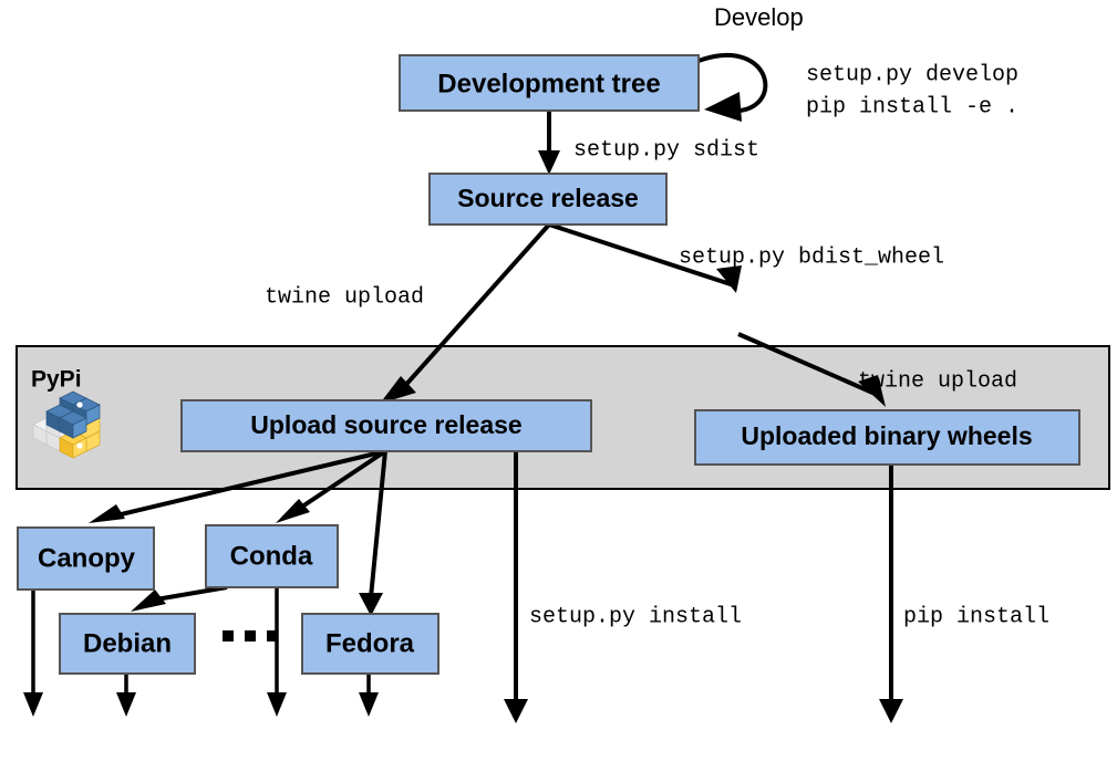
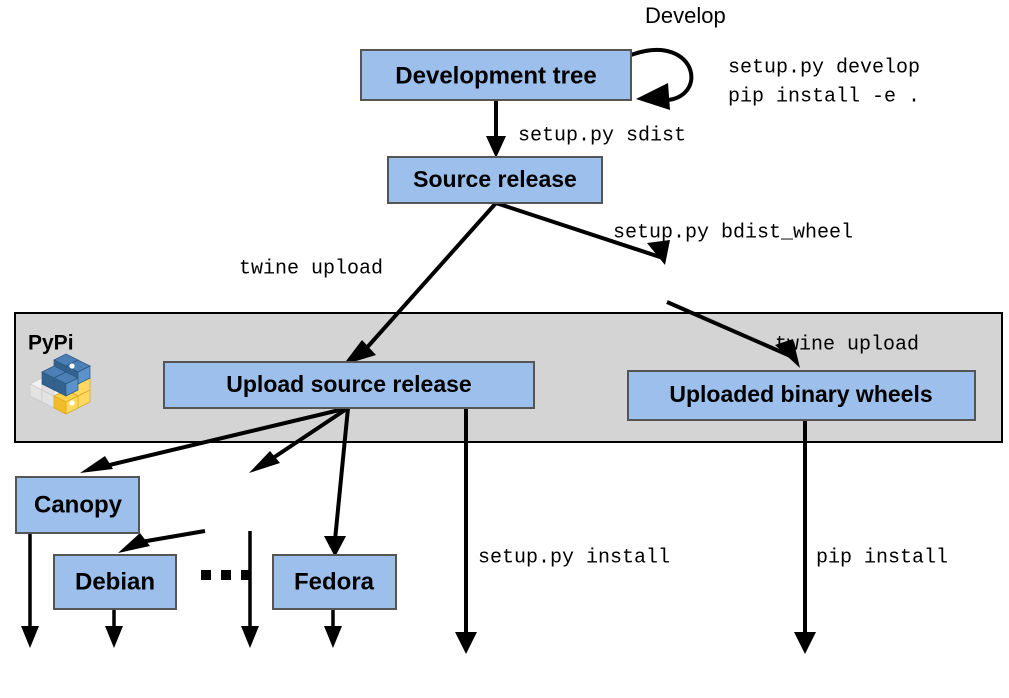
  Development tree
  Source release
  Upload source release
  Uploaded binary wheels
  Canopy
- Conda
  Debian
  Fedora
  PyPi
  Develop
  setup.py develop
  pip install -e .
  setup.py sdist
  setup.py bdist_wheel
  twine upload
  twine upload
  setup.py install
  pip install
